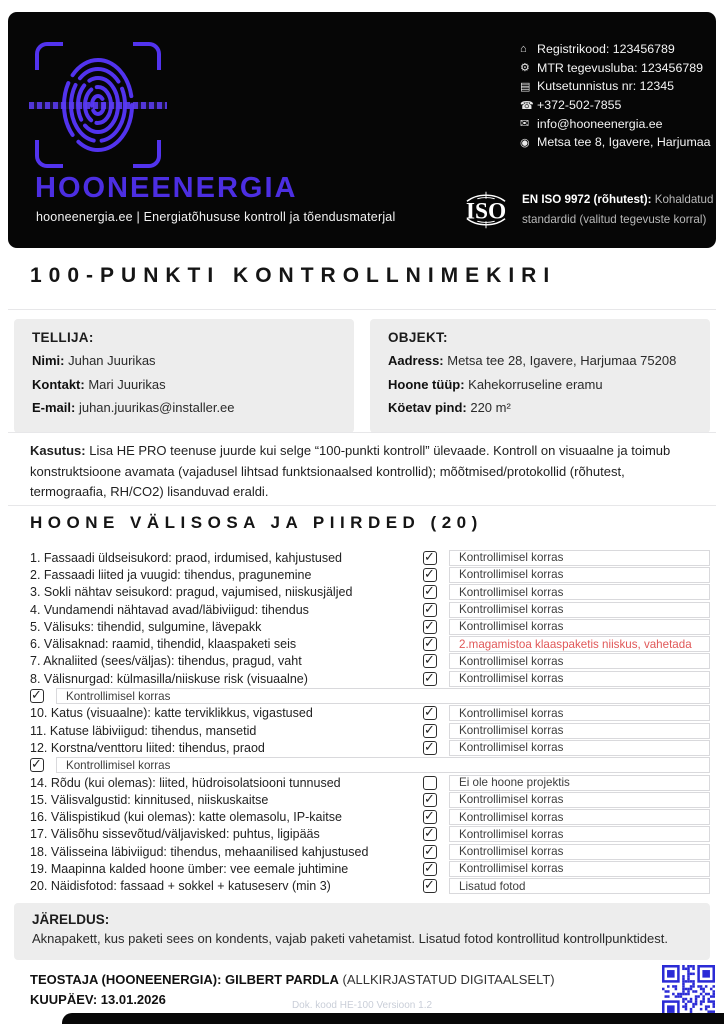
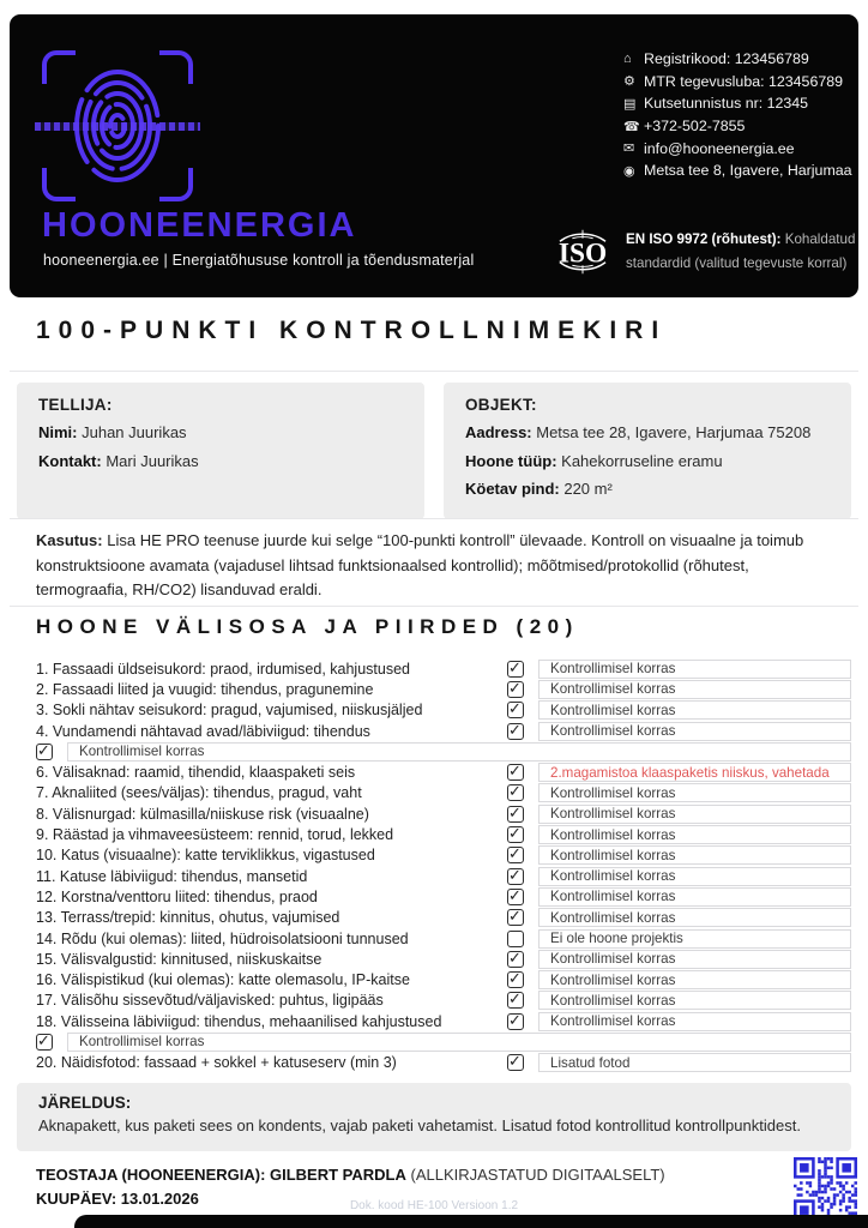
  HOONEENERGIA
  hooneenergia.ee | Energiatõhususe kontroll ja tõendusmaterjal
  ⌂
  Registrikood: 123456789
  ⚙
  MTR tegevusluba: 123456789
  ▤
  Kutsetunnistus nr: 12345
  ☎
  +372-502-7855
  ✉
  info@hooneenergia.ee
  ◉
  Metsa tee 8, Igavere, Harjumaa
  ISO
  EN ISO 9972 (rõhutest): Kohaldatud standardid (valitud tegevuste korral)
  100-PUNKTI KONTROLLNIMEKIRI
  TELLIJA:
  Nimi: Juhan Juurikas
  Kontakt: Mari Juurikas
- E-mail: juhan.juurikas@installer.ee
  OBJEKT:
  Aadress: Metsa tee 28, Igavere, Harjumaa 75208
  Hoone tüüp: Kahekorruseline eramu
  Köetav pind: 220 m²
  Kasutus: Lisa HE PRO teenuse juurde kui selge “100-punkti kontroll” ülevaade. Kontroll on visuaalne ja toimub konstruktsioone avamata (vajadusel lihtsad funktsionaalsed kontrollid); mõõtmised/protokollid (rõhutest, termograafia, RH/CO2) lisanduvad eraldi.
  HOONE VÄLISOSA JA PIIRDED (20)
  1. Fassaadi üldseisukord: praod, irdumised, kahjustused
  ✓
  Kontrollimisel korras
  2. Fassaadi liited ja vuugid: tihendus, pragunemine
  ✓
  Kontrollimisel korras
  3. Sokli nähtav seisukord: pragud, vajumised, niiskusjäljed
  ✓
  Kontrollimisel korras
  4. Vundamendi nähtavad avad/läbiviigud: tihendus
  ✓
  Kontrollimisel korras
- 5. Välisuks: tihendid, sulgumine, lävepakk
  ✓
  Kontrollimisel korras
  6. Välisaknad: raamid, tihendid, klaaspaketi seis
  ✓
  2.magamistoa klaaspaketis niiskus, vahetada
  7. Aknaliited (sees/väljas): tihendus, pragud, vaht
  ✓
  Kontrollimisel korras
  8. Välisnurgad: külmasilla/niiskuse risk (visuaalne)
  ✓
  Kontrollimisel korras
+ 9. Räästad ja vihmaveesüsteem: rennid, torud, lekked
  ✓
  Kontrollimisel korras
  10. Katus (visuaalne): katte terviklikkus, vigastused
  ✓
  Kontrollimisel korras
  11. Katuse läbiviigud: tihendus, mansetid
  ✓
  Kontrollimisel korras
  12. Korstna/venttoru liited: tihendus, praod
  ✓
  Kontrollimisel korras
+ 13. Terrass/trepid: kinnitus, ohutus, vajumised
  ✓
  Kontrollimisel korras
  14. Rõdu (kui olemas): liited, hüdroisolatsiooni tunnused
  Ei ole hoone projektis
  15. Välisvalgustid: kinnitused, niiskuskaitse
  ✓
  Kontrollimisel korras
  16. Välispistikud (kui olemas): katte olemasolu, IP-kaitse
  ✓
  Kontrollimisel korras
  17. Välisõhu sissevõtud/väljavisked: puhtus, ligipääs
  ✓
  Kontrollimisel korras
  18. Välisseina läbiviigud: tihendus, mehaanilised kahjustused
  ✓
  Kontrollimisel korras
- 19. Maapinna kalded hoone ümber: vee eemale juhtimine
  ✓
  Kontrollimisel korras
  20. Näidisfotod: fassaad + sokkel + katuseserv (min 3)
  ✓
  Lisatud fotod
  JÄRELDUS:
  Aknapakett, kus paketi sees on kondents, vajab paketi vahetamist. Lisatud fotod kontrollitud kontrollpunktidest.
  TEOSTAJA (HOONEENERGIA): GILBERT PARDLA (ALLKIRJASTATUD DIGITAALSELT)
  KUUPÄEV: 13.01.2026
  Dok. kood HE-100 Versioon 1.2
